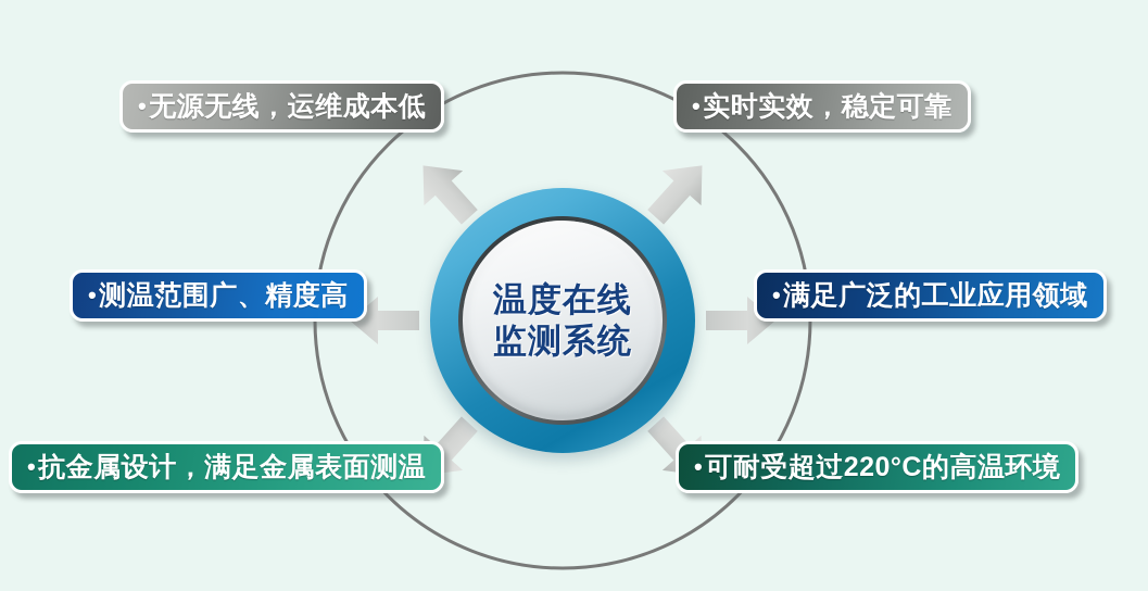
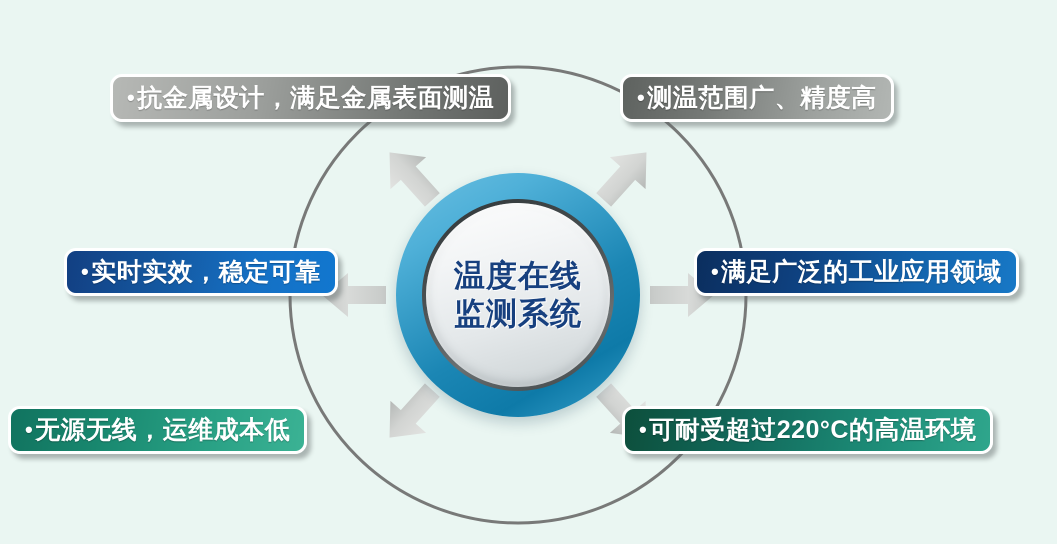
  温度在线
  监测系统
  •
- 无源无线，运维成本低
+ 抗金属设计，满足金属表面测温
  •
- 实时实效，稳定可靠
+ 测温范围广、精度高
  •
- 测温范围广、精度高
+ 实时实效，稳定可靠
  •
  满足广泛的工业应用领域
  •
- 抗金属设计，满足金属表面测温
+ 无源无线，运维成本低
  •
  可耐受超过220°C的高温环境
